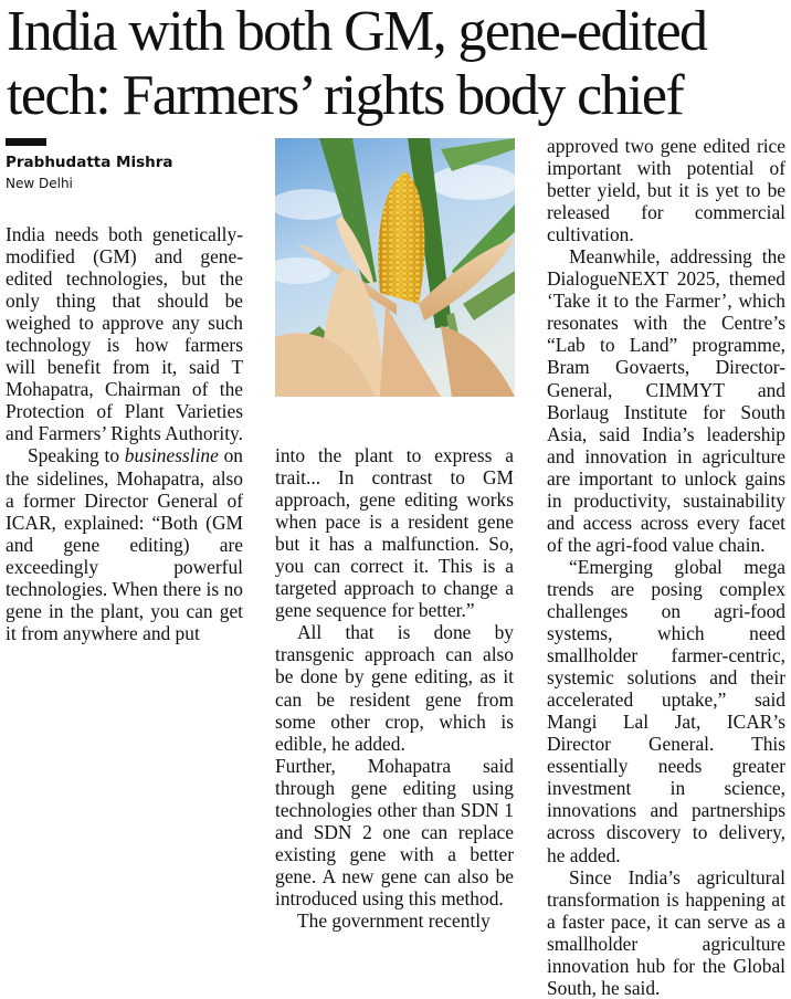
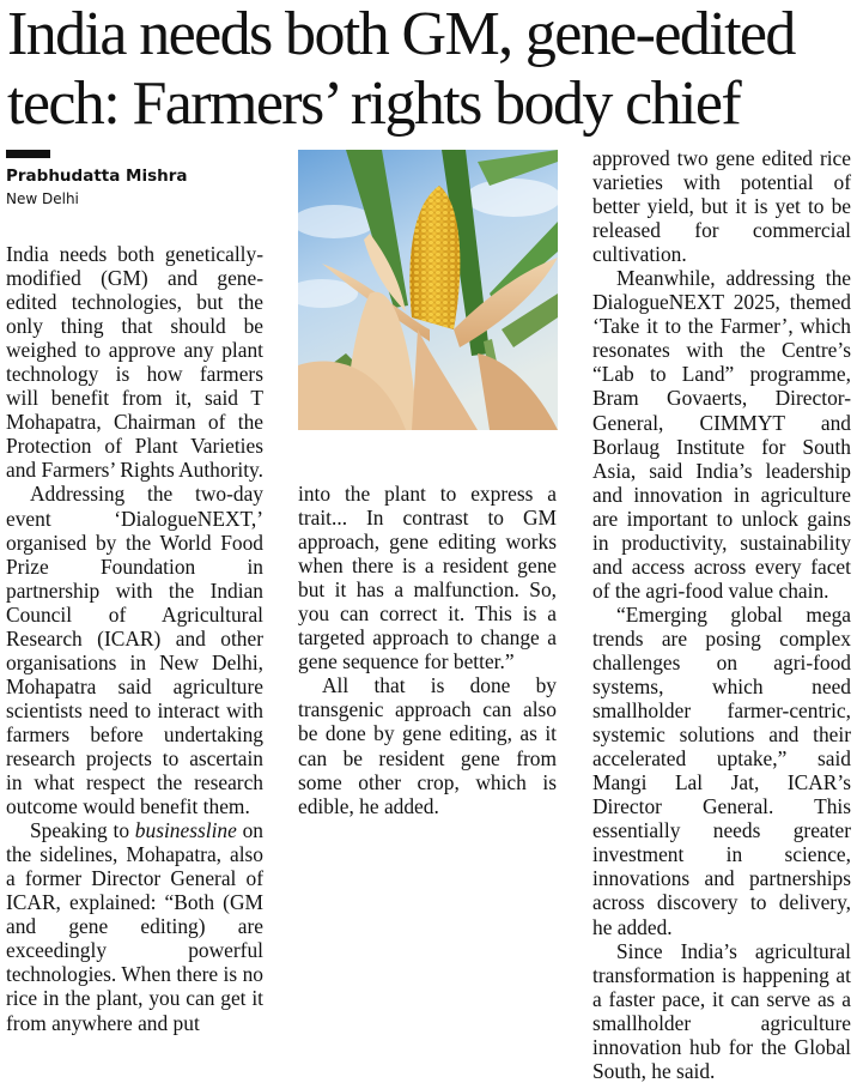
- India with both GM, gene-edited
+ India needs both GM, gene-edited
  tech: Farmers’ rights body chief
  Prabhudatta Mishra
  New Delhi
- India needs both genetically-modified (GM) and gene-edited technologies, but the only thing that should be weighed to approve any such technology is how farmers will benefit from it, said T Mohapatra, Chairman of the Protection of Plant Varieties and Farmers’ Rights Authority.
+ India needs both genetically-modified (GM) and gene-edited technologies, but the only thing that should be weighed to approve any plant technology is how farmers will benefit from it, said T Mohapatra, Chairman of the Protection of Plant Varieties and Farmers’ Rights Authority.
+ Addressing the two-day event ‘DialogueNEXT,’ organised by the World Food Prize Foundation in partnership with the Indian Council of Agricultural Research (ICAR) and other organisations in New Delhi, Mohapatra said agriculture scientists need to interact with farmers before undertaking research projects to ascertain in what respect the research outcome would benefit them.
- Speaking to businessline on the sidelines, Mohapatra, also a former Director General of ICAR, explained: “Both (GM and gene editing) are exceedingly powerful technologies. When there is no gene in the plant, you can get it from anywhere and put
+ Speaking to businessline on the sidelines, Mohapatra, also a former Director General of ICAR, explained: “Both (GM and gene editing) are exceedingly powerful technologies. When there is no rice in the plant, you can get it from anywhere and put
- into the plant to express a trait... In contrast to GM approach, gene editing works when pace is a resident gene but it has a malfunction. So, you can correct it. This is a targeted approach to change a gene sequence for better.”
+ into the plant to express a trait... In contrast to GM approach, gene editing works when there is a resident gene but it has a malfunction. So, you can correct it. This is a targeted approach to change a gene sequence for better.”
  All that is done by transgenic approach can also be done by gene editing, as it can be resident gene from some other crop, which is edible, he added.
- Further, Mohapatra said through gene editing using technologies other than SDN 1 and SDN 2 one can replace existing gene with a better gene. A new gene can also be introduced using this method.
- The government recently
- approved two gene edited rice important with potential of better yield, but it is yet to be released for commercial cultivation.
+ approved two gene edited rice varieties with potential of better yield, but it is yet to be released for commercial cultivation.
  Meanwhile, addressing the DialogueNEXT 2025, themed ‘Take it to the Farmer’, which resonates with the Centre’s “Lab to Land” programme, Bram Govaerts, Director-General, CIMMYT and Borlaug Institute for South Asia, said India’s leadership and innovation in agriculture are important to unlock gains in productivity, sustainability and access across every facet of the agri-food value chain.
  “Emerging global mega trends are posing complex challenges on agri-food systems, which need smallholder farmer-centric, systemic solutions and their accelerated uptake,” said Mangi Lal Jat, ICAR’s Director General. This essentially needs greater investment in science, innovations and partnerships across discovery to delivery, he added.
  Since India’s agricultural transformation is happening at a faster pace, it can serve as a smallholder agriculture innovation hub for the Global South, he said.
